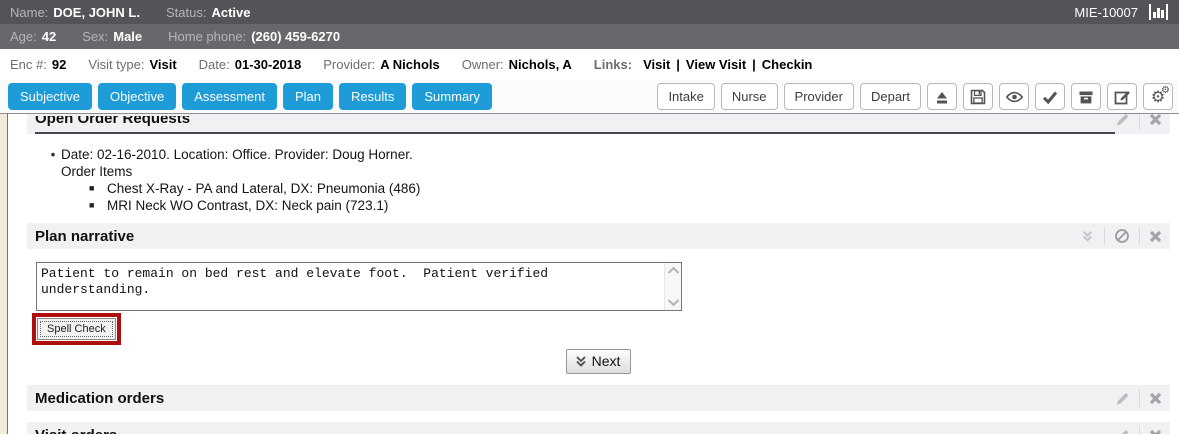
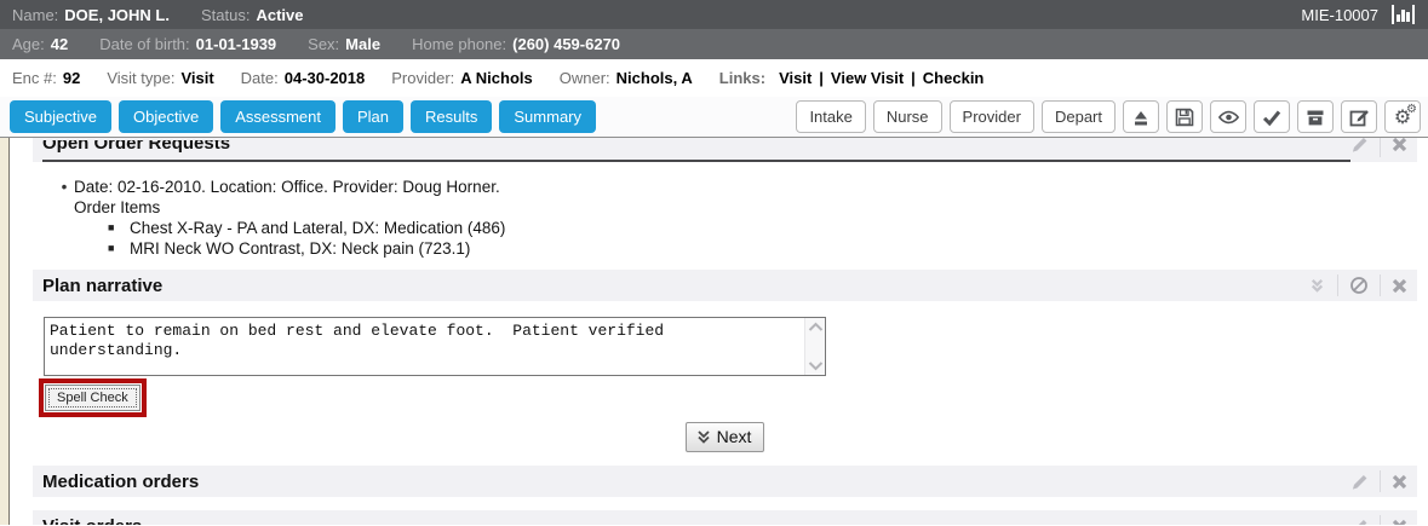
  Name:
  DOE, JOHN L.
  Status:
  Active
  MIE-10007
  Age:
  42
+ Date of birth:
+ 01-01-1939
  Sex:
  Male
  Home phone:
  (260) 459-6270
  Enc #:
  92
  Visit type:
  Visit
  Date:
- 01-30-2018
+ 04-30-2018
  Provider:
  A Nichols
  Owner:
  Nichols, A
  Links:
  Visit
  |
  View Visit
  |
  Checkin
  Subjective
  Objective
  Assessment
  Plan
  Results
  Summary
  Intake
  Nurse
  Provider
  Depart
  ⚙
  ⚙
  Open Order Requests
  •
  Date: 02-16-2010. Location: Office. Provider: Doug Horner.
  Order Items
  ■
- Chest X-Ray - PA and Lateral, DX: Pneumonia (486)
+ Chest X-Ray - PA and Lateral, DX: Medication (486)
  ■
  MRI Neck WO Contrast, DX: Neck pain (723.1)
  Plan narrative
  Patient to remain on bed rest and elevate foot. Patient verified
  understanding.
  Spell Check
  Next
  Medication orders
